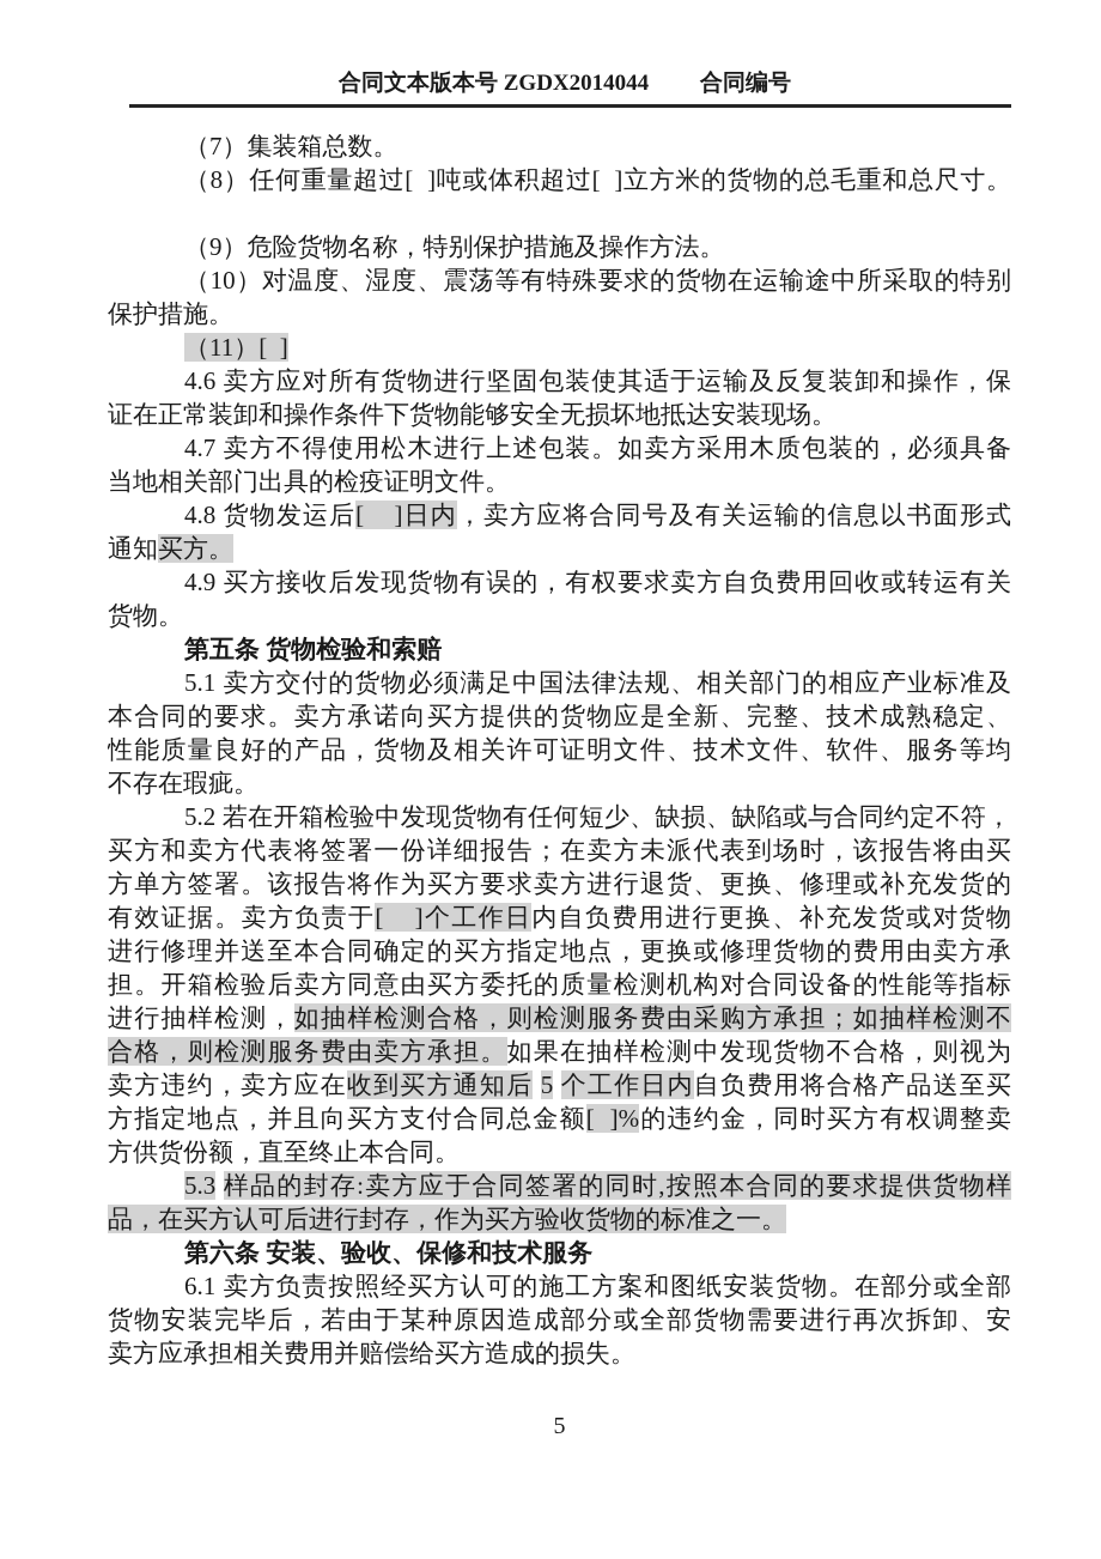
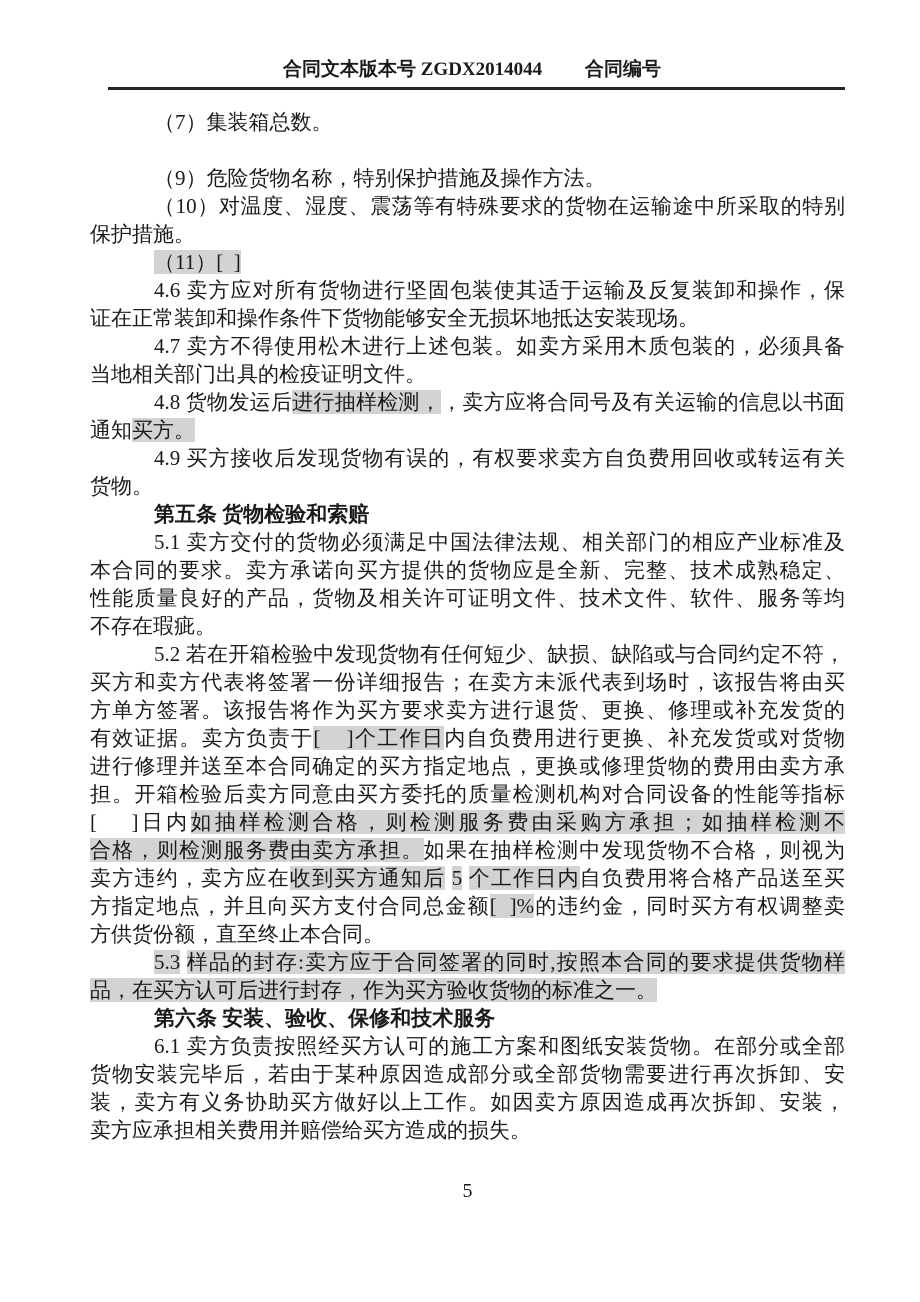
  合同文本版本号 ZGDX2014044
  合同编号
  （7）集装箱总数。
- （8）任何重量超过[ ]吨或体积超过[ ]立方米的货物的总毛重和总尺寸。
  （9）危险货物名称，特别保护措施及操作方法。
  （10）对温度、湿度、震荡等有特殊要求的货物在运输途中所采取的特别
  保护措施。
  （11）[ ]
  4.6 卖方应对所有货物进行坚固包装使其适于运输及反复装卸和操作，保
  证在正常装卸和操作条件下货物能够安全无损坏地抵达安装现场。
  4.7 卖方不得使用松木进行上述包装。如卖方采用木质包装的，必须具备
  当地相关部门出具的检疫证明文件。
- 4.8 货物发运后[ ]日内，卖方应将合同号及有关运输的信息以书面形式
+ 4.8 货物发运后进行抽样检测，，卖方应将合同号及有关运输的信息以书面
  通知买方。
  4.9 买方接收后发现货物有误的，有权要求卖方自负费用回收或转运有关
  货物。
  第五条 货物检验和索赔
  5.1 卖方交付的货物必须满足中国法律法规、相关部门的相应产业标准及
  本合同的要求。卖方承诺向买方提供的货物应是全新、完整、技术成熟稳定、
  性能质量良好的产品，货物及相关许可证明文件、技术文件、软件、服务等均
  不存在瑕疵。
  5.2 若在开箱检验中发现货物有任何短少、缺损、缺陷或与合同约定不符，
  买方和卖方代表将签署一份详细报告；在卖方未派代表到场时，该报告将由买
  方单方签署。该报告将作为买方要求卖方进行退货、更换、修理或补充发货的
  有效证据。卖方负责于[ ]个工作日内自负费用进行更换、补充发货或对货物
  进行修理并送至本合同确定的买方指定地点，更换或修理货物的费用由卖方承
  担。开箱检验后卖方同意由买方委托的质量检测机构对合同设备的性能等指标
- 进行抽样检测，如抽样检测合格，则检测服务费由采购方承担；如抽样检测不
+ [ ]日内如抽样检测合格，则检测服务费由采购方承担；如抽样检测不
  合格，则检测服务费由卖方承担。如果在抽样检测中发现货物不合格，则视为
  卖方违约，卖方应在收到买方通知后 5 个工作日内自负费用将合格产品送至买
  方指定地点，并且向买方支付合同总金额[ ]%的违约金，同时买方有权调整卖
  方供货份额，直至终止本合同。
  5.3 样品的封存:卖方应于合同签署的同时,按照本合同的要求提供货物样
  品，在买方认可后进行封存，作为买方验收货物的标准之一。
  第六条 安装、验收、保修和技术服务
  6.1 卖方负责按照经买方认可的施工方案和图纸安装货物。在部分或全部
  货物安装完毕后，若由于某种原因造成部分或全部货物需要进行再次拆卸、安
+ 装，卖方有义务协助买方做好以上工作。如因卖方原因造成再次拆卸、安装，
  卖方应承担相关费用并赔偿给买方造成的损失。
  5
